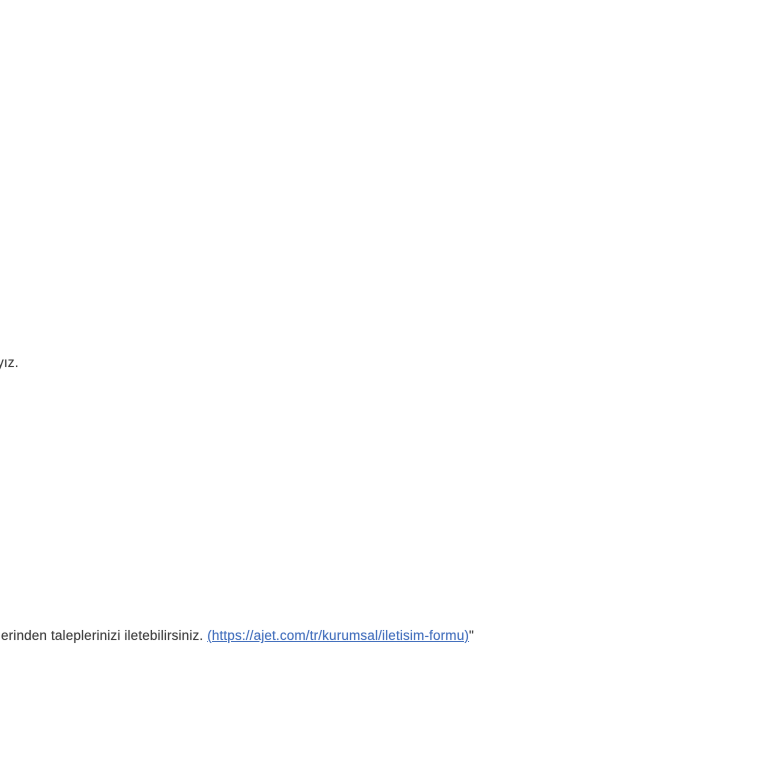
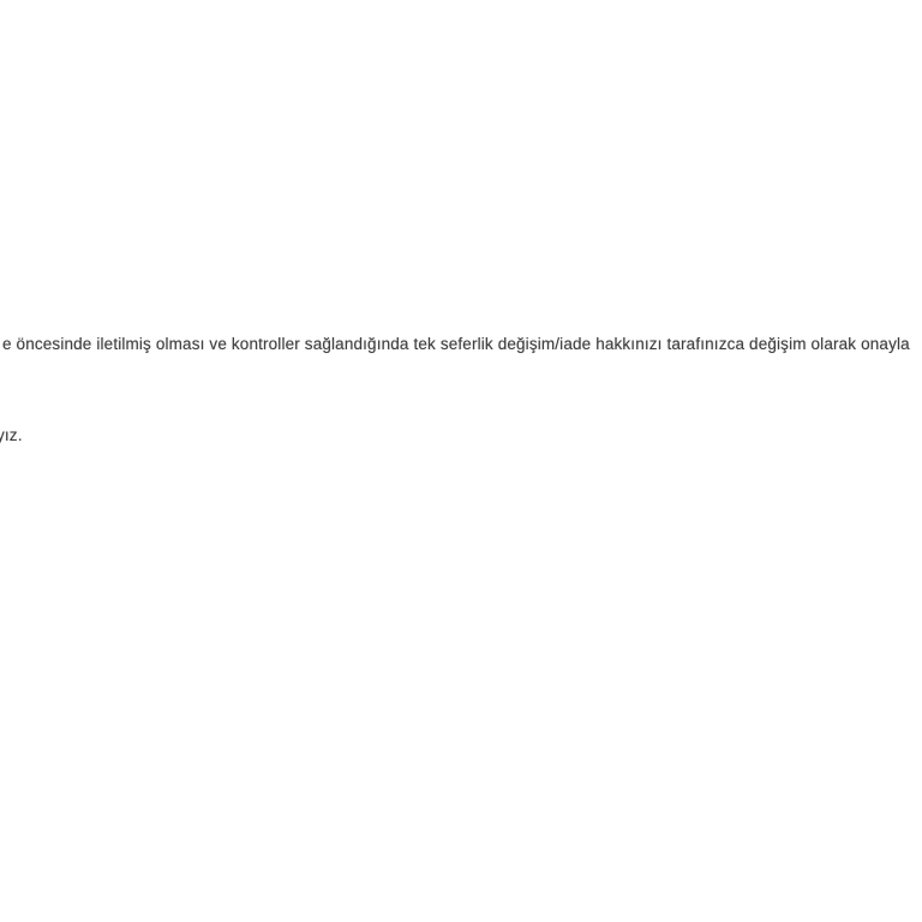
+ e öncesinde iletilmiş olması ve kontroller sağlandığında tek seferlik değişim/iade hakkınızı tarafınızca değişim olarak onayla
  yız.
- erinden taleplerinizi iletebilirsiniz. (https://ajet.com/tr/kurumsal/iletisim-formu)"
